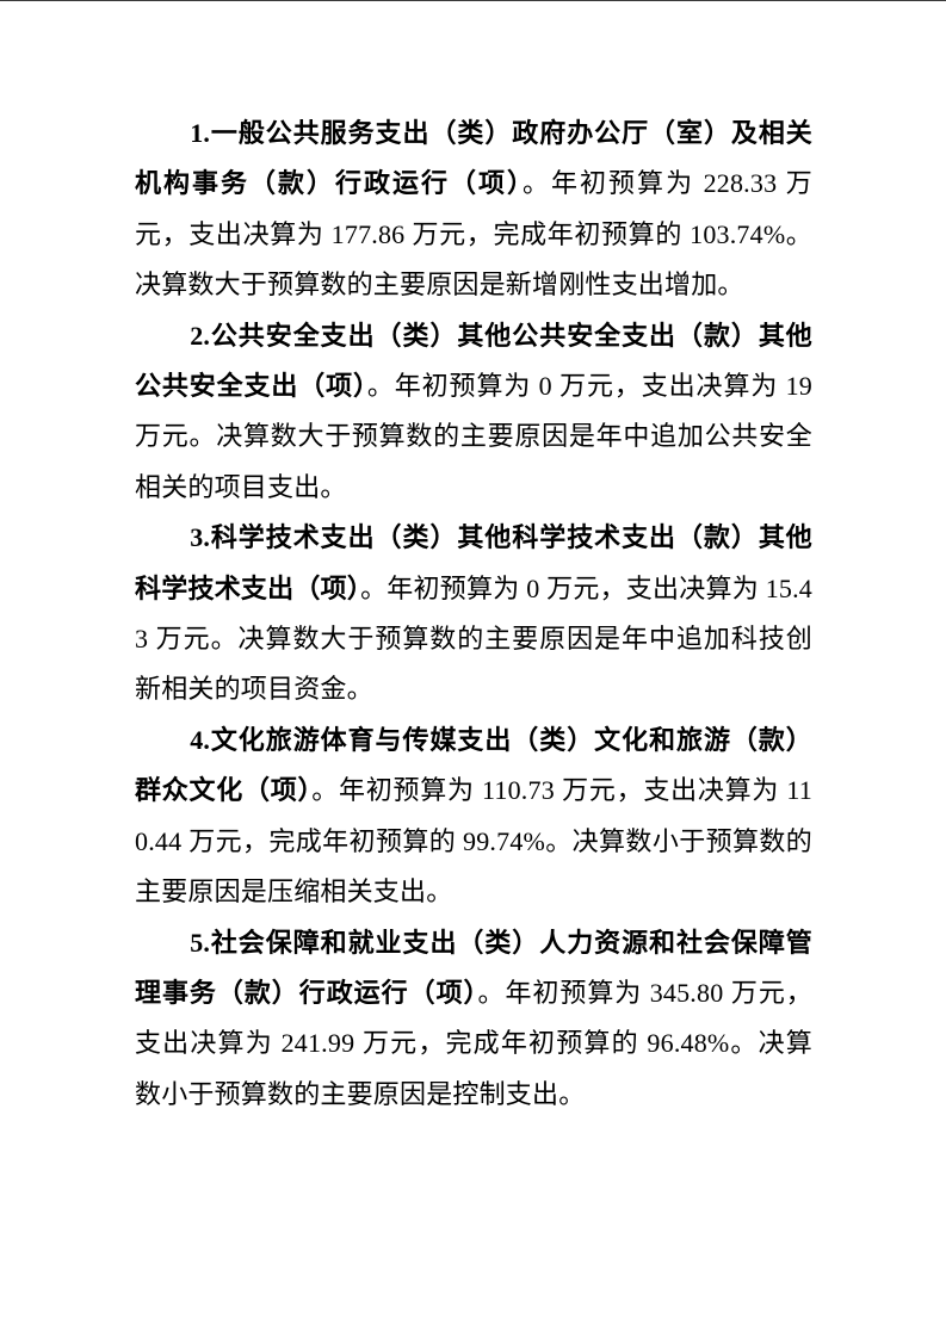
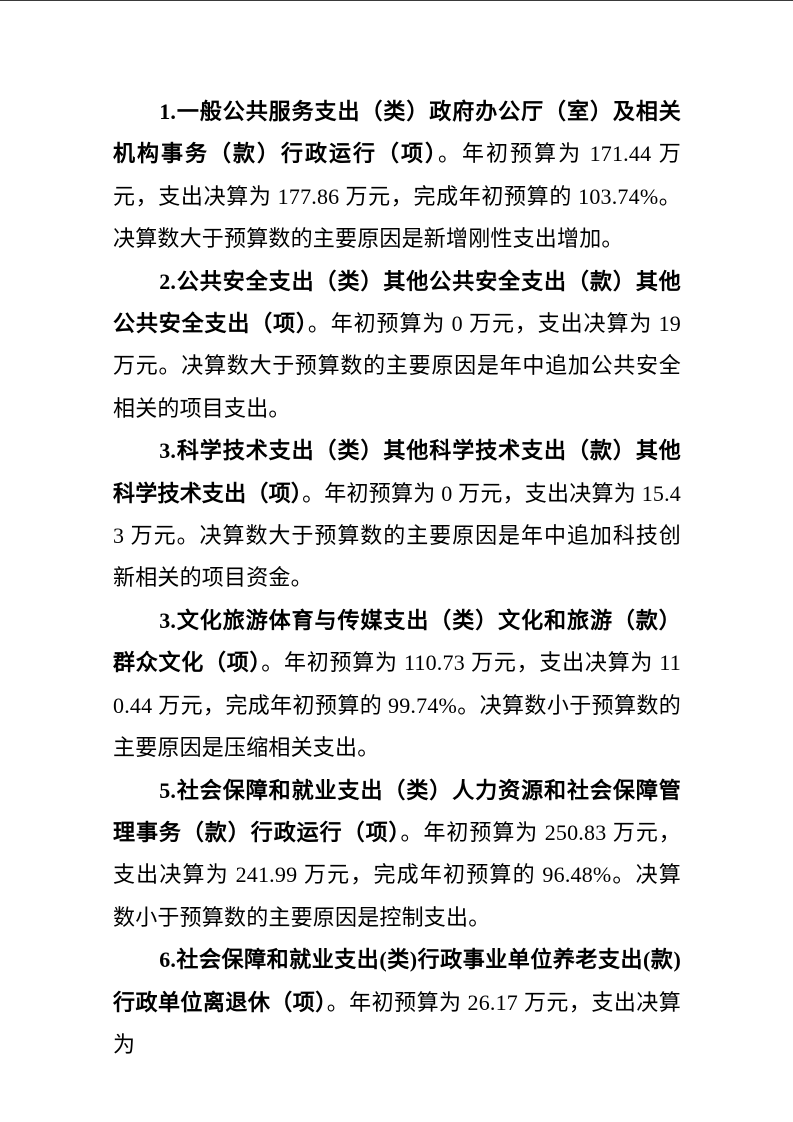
- 1.一般公共服务支出（类）政府办公厅（室）及相关机构事务（款）行政运行（项）。年初预算为 228.33 万元，支出决算为 177.86 万元，完成年初预算的 103.74%。决算数大于预算数的主要原因是新增刚性支出增加。
+ 1.一般公共服务支出（类）政府办公厅（室）及相关机构事务（款）行政运行（项）。年初预算为 171.44 万元，支出决算为 177.86 万元，完成年初预算的 103.74%。决算数大于预算数的主要原因是新增刚性支出增加。
  2.公共安全支出（类）其他公共安全支出（款）其他公共安全支出（项）。年初预算为 0 万元，支出决算为 19 万元。决算数大于预算数的主要原因是年中追加公共安全相关的项目支出。
  3.科学技术支出（类）其他科学技术支出（款）其他科学技术支出（项）。年初预算为 0 万元，支出决算为 15.43 万元。决算数大于预算数的主要原因是年中追加科技创新相关的项目资金。
- 4.文化旅游体育与传媒支出（类）文化和旅游（款）群众文化（项）。年初预算为 110.73 万元，支出决算为 110.44 万元，完成年初预算的 99.74%。决算数小于预算数的主要原因是压缩相关支出。
+ 3.文化旅游体育与传媒支出（类）文化和旅游（款）群众文化（项）。年初预算为 110.73 万元，支出决算为 110.44 万元，完成年初预算的 99.74%。决算数小于预算数的主要原因是压缩相关支出。
- 5.社会保障和就业支出（类）人力资源和社会保障管理事务（款）行政运行（项）。年初预算为 345.80 万元，支出决算为 241.99 万元，完成年初预算的 96.48%。决算数小于预算数的主要原因是控制支出。
+ 5.社会保障和就业支出（类）人力资源和社会保障管理事务（款）行政运行（项）。年初预算为 250.83 万元，支出决算为 241.99 万元，完成年初预算的 96.48%。决算数小于预算数的主要原因是控制支出。
+ 6.社会保障和就业支出(类)行政事业单位养老支出(款)行政单位离退休（项）。年初预算为 26.17 万元，支出决算为
